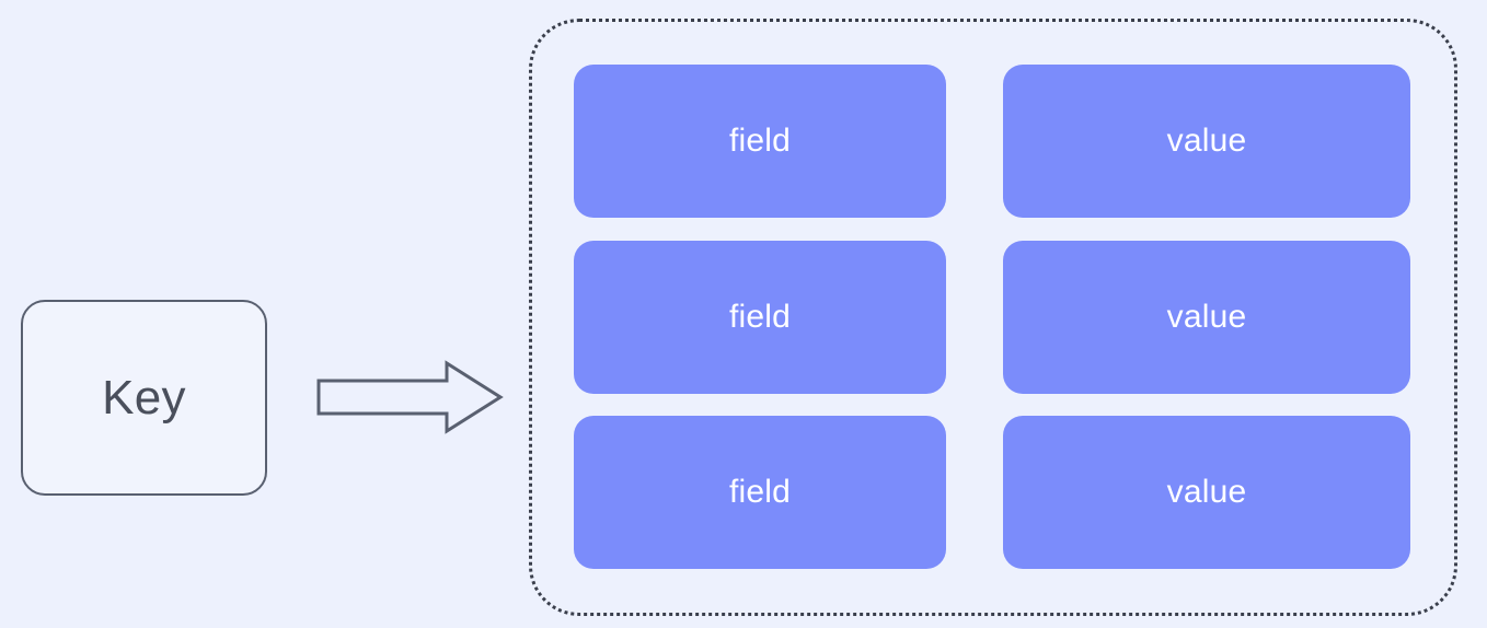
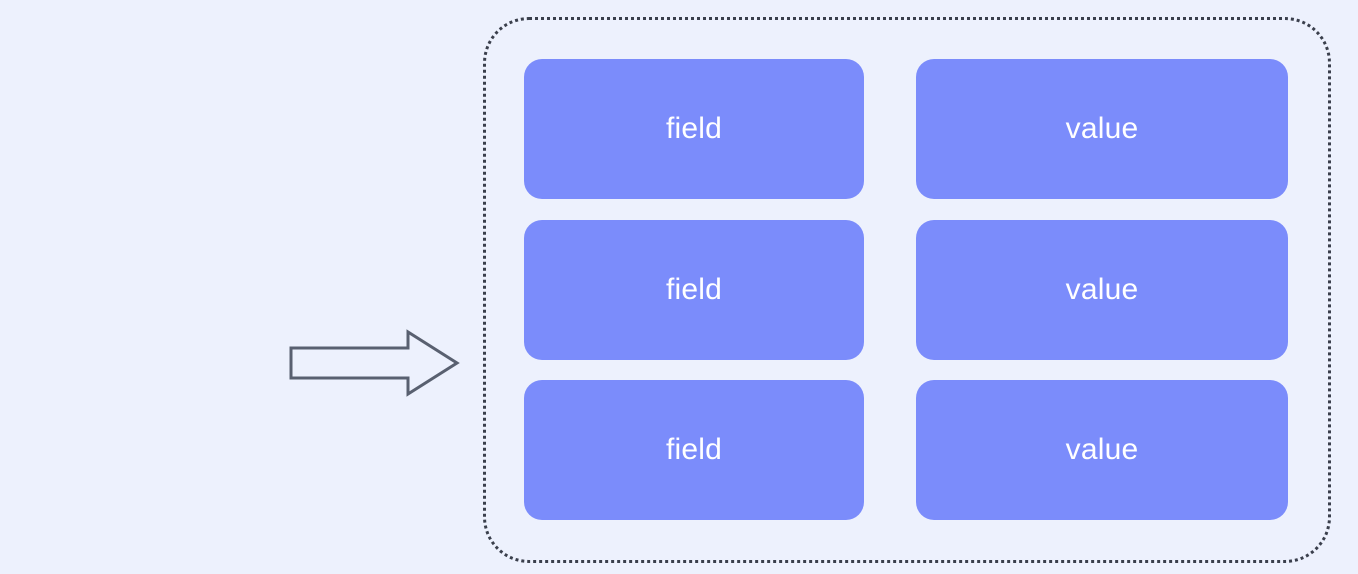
- Key
  field
  value
  field
  value
  field
  value
